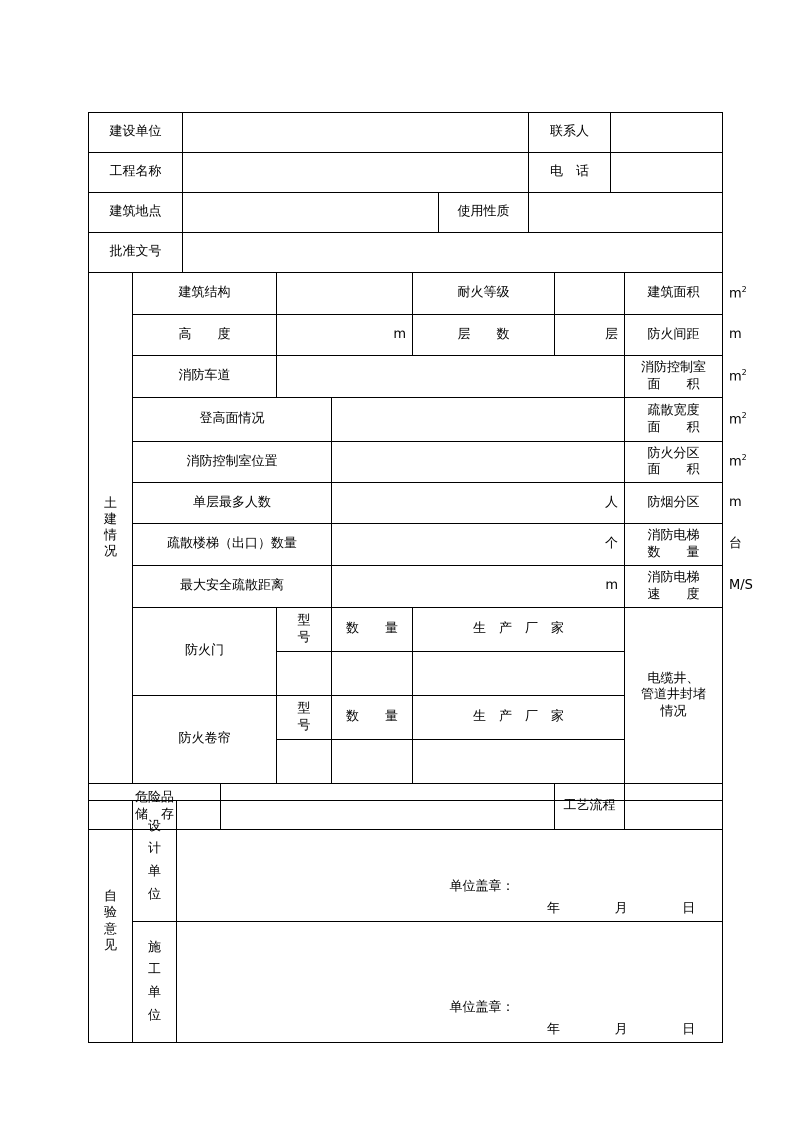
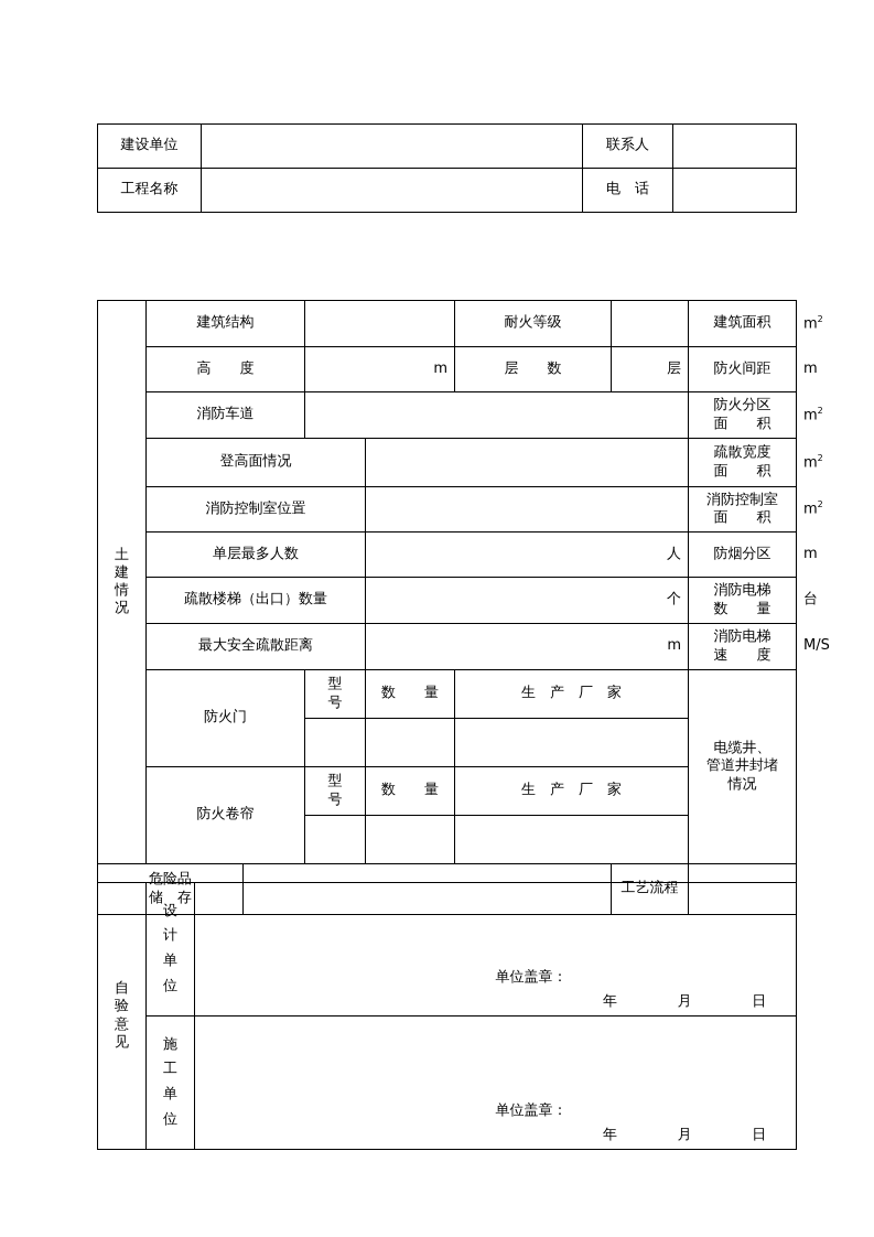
  建设单位		联系人
  工程名称		电 话
- 建筑地点		使用性质
- 批准文号
  土 建 情 况	建筑结构		耐火等级		建筑面积	m2
  高 度	m	层 数	层	防火间距	m
- 消防车道		消防控制室 面 积	m2
+ 消防车道		防火分区 面 积	m2
  登高面情况		疏散宽度 面 积	m2
- 消防控制室位置		防火分区 面 积	m2
+ 消防控制室位置		消防控制室 面 积	m2
  单层最多人数	人	防烟分区	m
  疏散楼梯（出口）数量	个	消防电梯 数 量	台
  最大安全疏散距离	m	消防电梯 速 度	M/S
  防火门	型 号	数 量	生 产 厂 家	电缆井、 管道井封堵 情况
  防火卷帘	型 号	数 量	生 产 厂 家
  危险品 储 存		工艺流程
  自 验 意 见	设 计 单 位	单位盖章： 年 月 日
  施 工 单 位	单位盖章： 年 月 日
